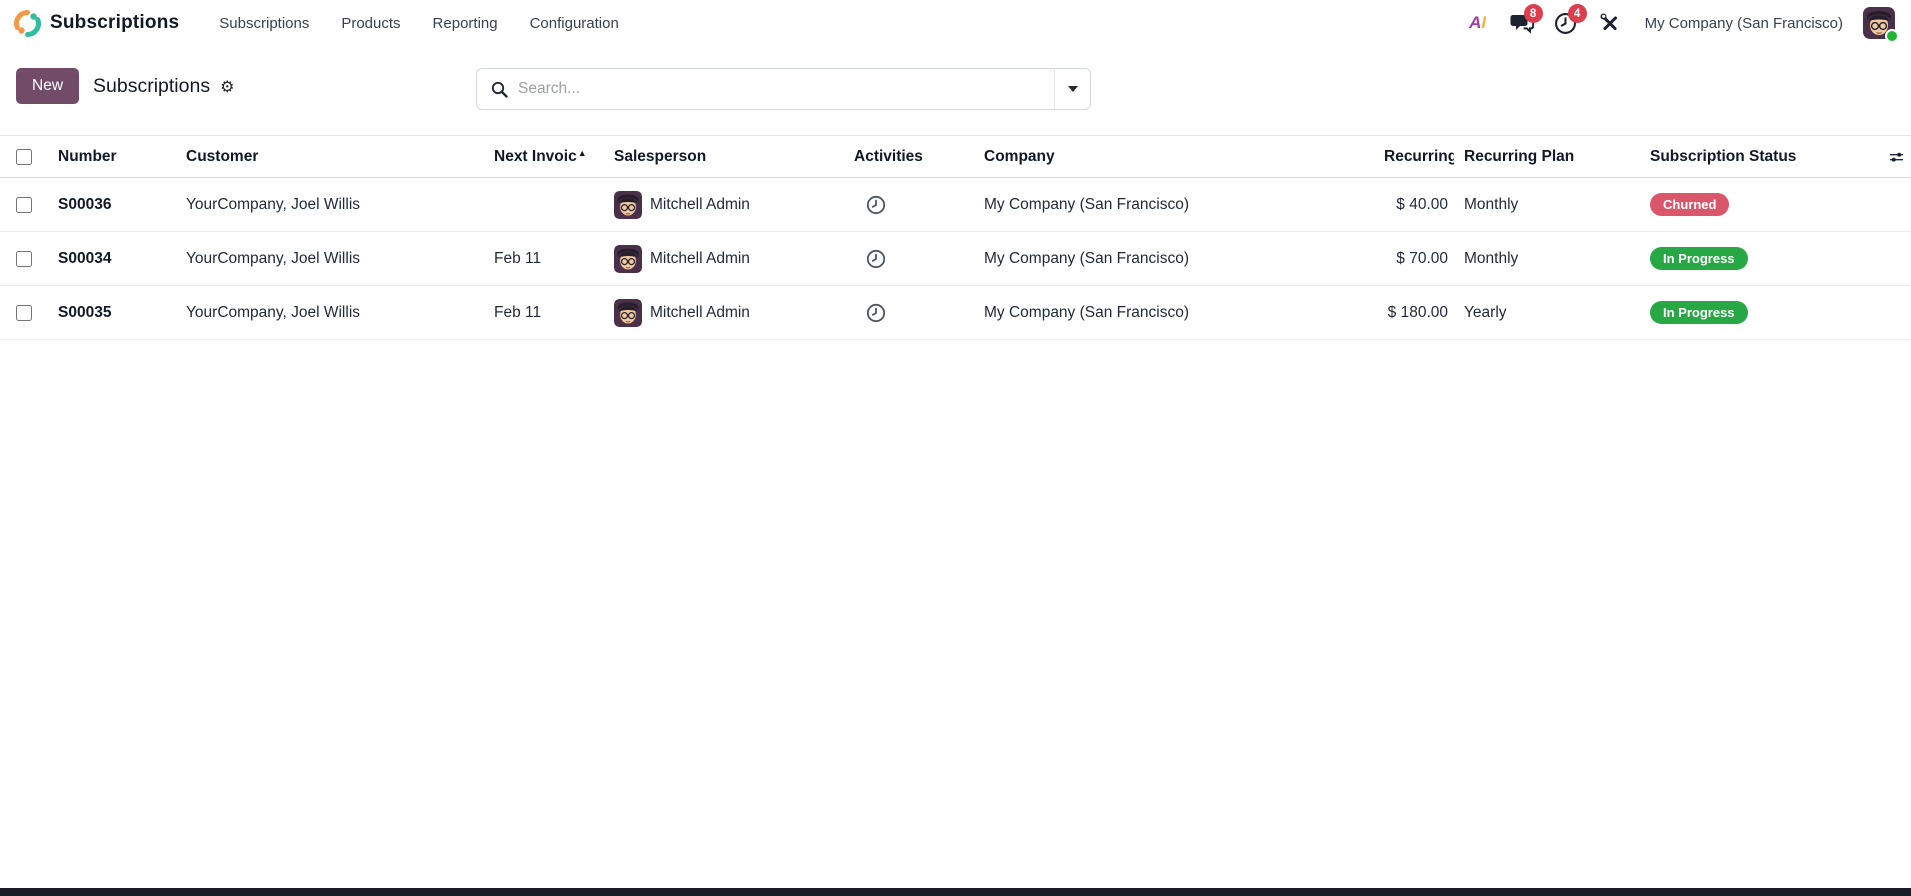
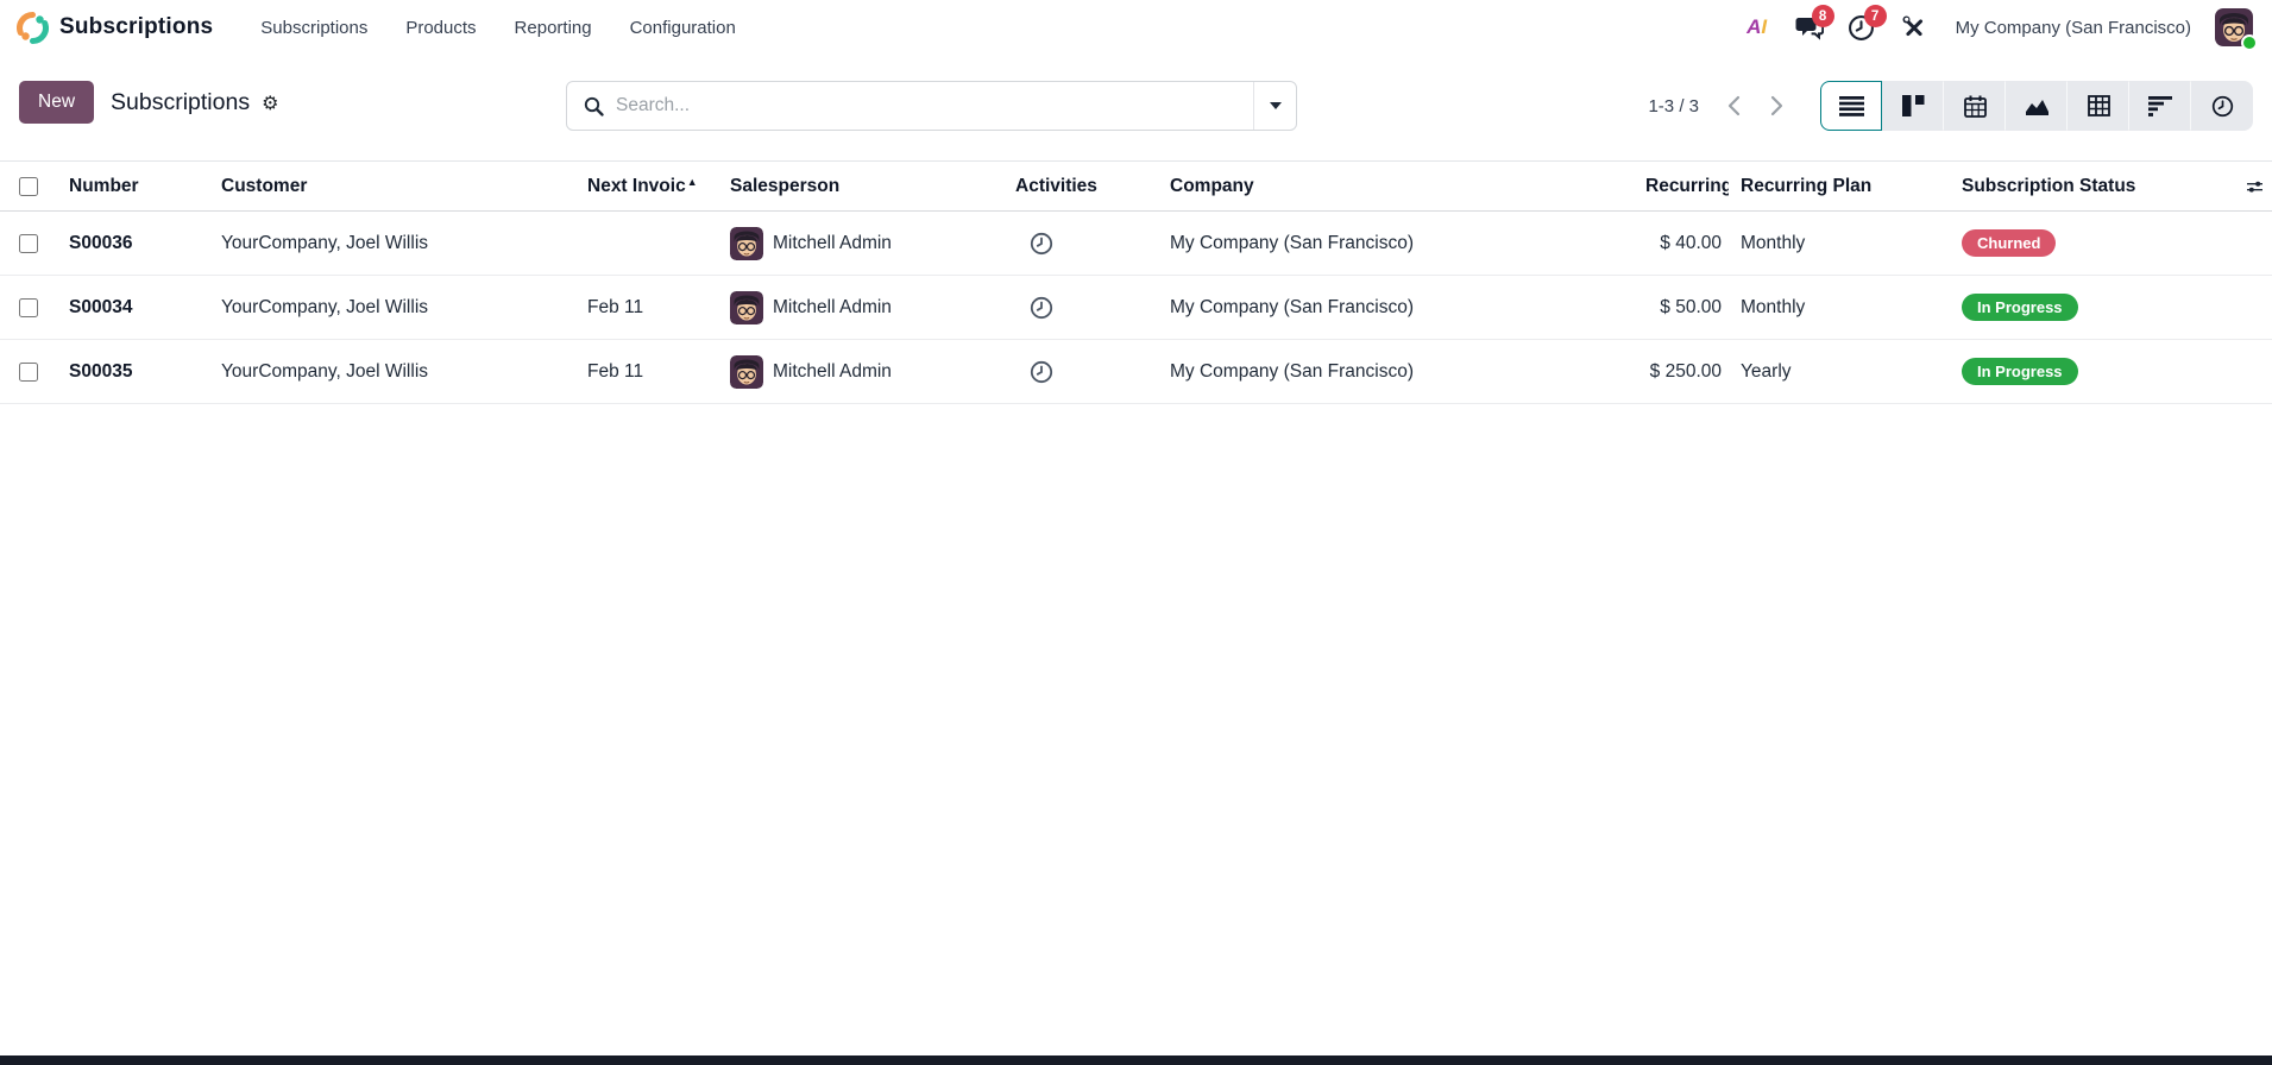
  Subscriptions
  Subscriptions
  Products
  Reporting
  Configuration
  A
  I
  8
- 4
+ 7
  My Company (San Francisco)
  New
  Subscriptions
  ⚙
  Search...
+ 1-3 / 3
  Number
  Customer
  Next Invoic▲
  Salesperson
  Activities
  Company
  Recurring
  Recurring Plan
  Subscription Status
  S00036
  YourCompany, Joel Willis
  Mitchell Admin
  My Company (San Francisco)
  $ 40.00
  Monthly
  Churned
  S00034
  YourCompany, Joel Willis
  Feb 11
  Mitchell Admin
  My Company (San Francisco)
- $ 70.00
+ $ 50.00
  Monthly
  In Progress
  S00035
  YourCompany, Joel Willis
  Feb 11
  Mitchell Admin
  My Company (San Francisco)
- $ 180.00
+ $ 250.00
  Yearly
  In Progress
